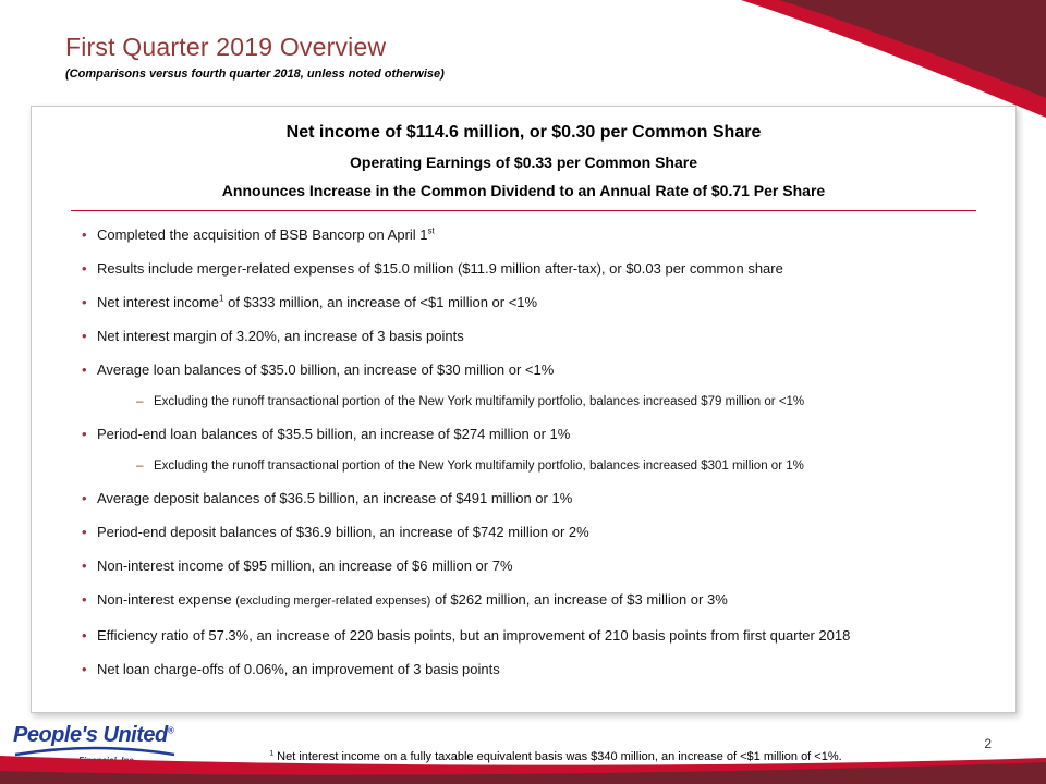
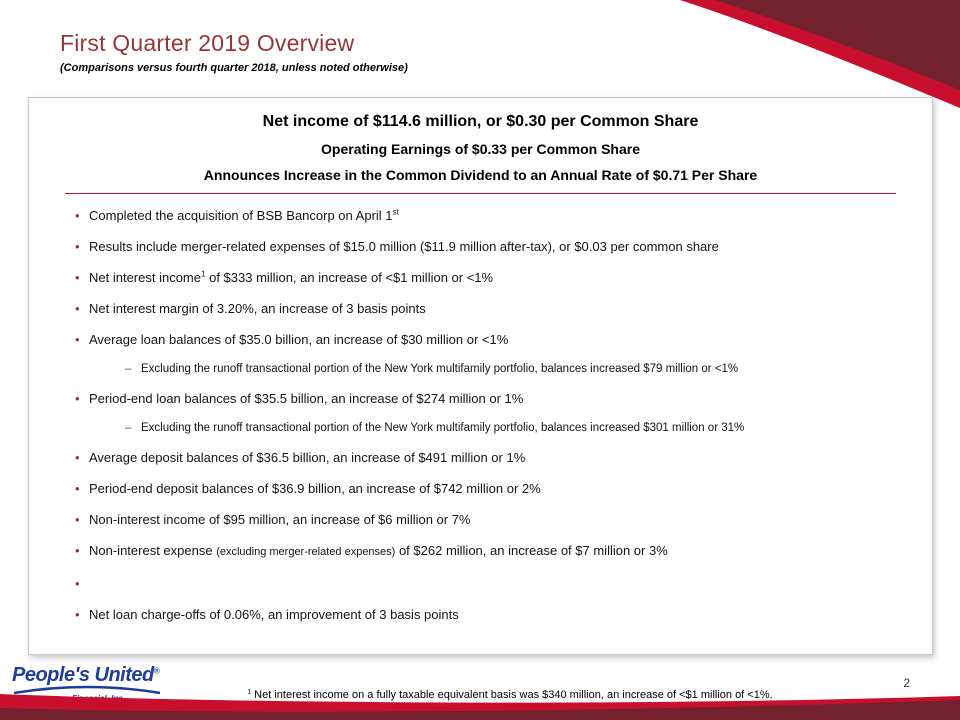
  First Quarter 2019 Overview
  (Comparisons versus fourth quarter 2018, unless noted otherwise)
  Net income of $114.6 million, or $0.30 per Common Share
  Operating Earnings of $0.33 per Common Share
  Announces Increase in the Common Dividend to an Annual Rate of $0.71 Per Share
  •
  Completed the acquisition of BSB Bancorp on April 1st
  •
  Results include merger-related expenses of $15.0 million ($11.9 million after-tax), or $0.03 per common share
  •
  Net interest income1 of $333 million, an increase of <$1 million or <1%
  •
  Net interest margin of 3.20%, an increase of 3 basis points
  •
  Average loan balances of $35.0 billion, an increase of $30 million or <1%
  –
  Excluding the runoff transactional portion of the New York multifamily portfolio, balances increased $79 million or <1%
  •
  Period-end loan balances of $35.5 billion, an increase of $274 million or 1%
  –
- Excluding the runoff transactional portion of the New York multifamily portfolio, balances increased $301 million or 1%
+ Excluding the runoff transactional portion of the New York multifamily portfolio, balances increased $301 million or 31%
  •
  Average deposit balances of $36.5 billion, an increase of $491 million or 1%
  •
  Period-end deposit balances of $36.9 billion, an increase of $742 million or 2%
  •
  Non-interest income of $95 million, an increase of $6 million or 7%
  •
- Non-interest expense (excluding merger-related expenses) of $262 million, an increase of $3 million or 3%
+ Non-interest expense (excluding merger-related expenses) of $262 million, an increase of $7 million or 3%
  •
- Efficiency ratio of 57.3%, an increase of 220 basis points, but an improvement of 210 basis points from first quarter 2018
  •
  Net loan charge-offs of 0.06%, an improvement of 3 basis points
  People's United®
  Net interest income on a fully taxable equivalent basis was $340 million, an increase of <$1 million of <1%.
  2
